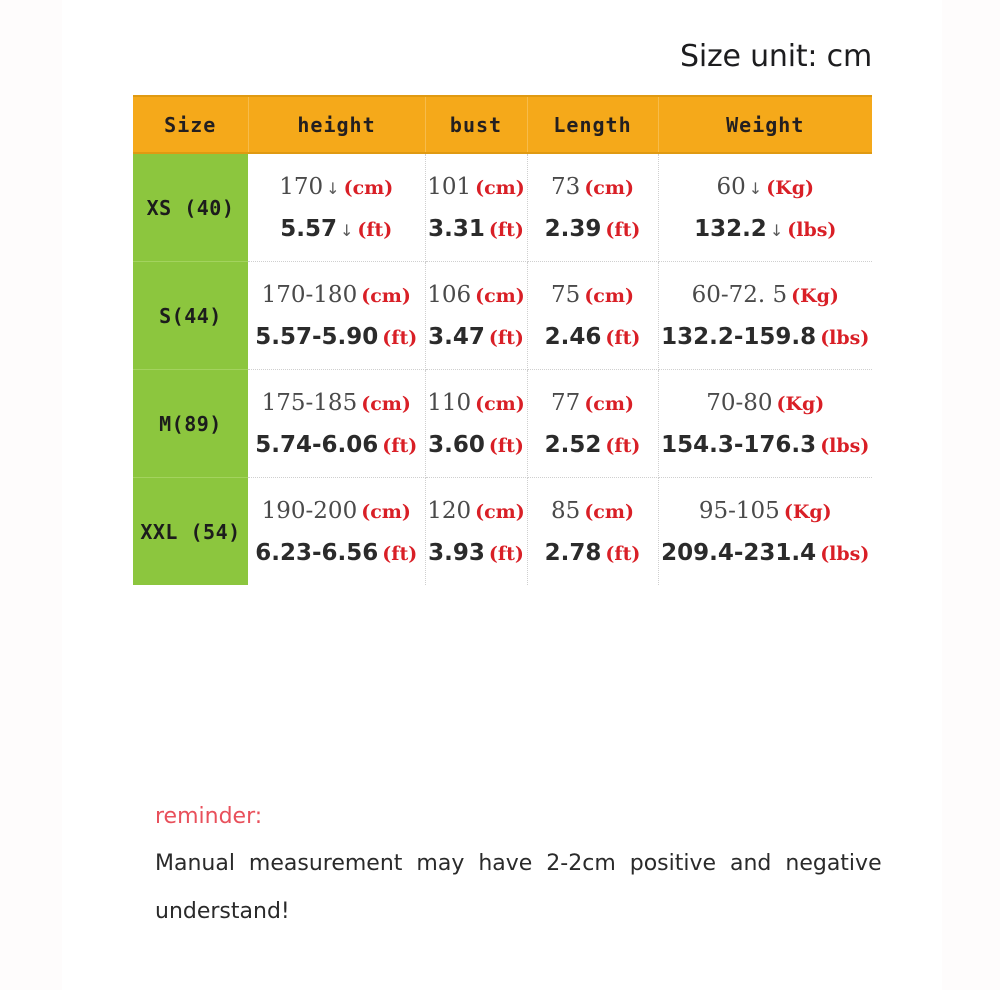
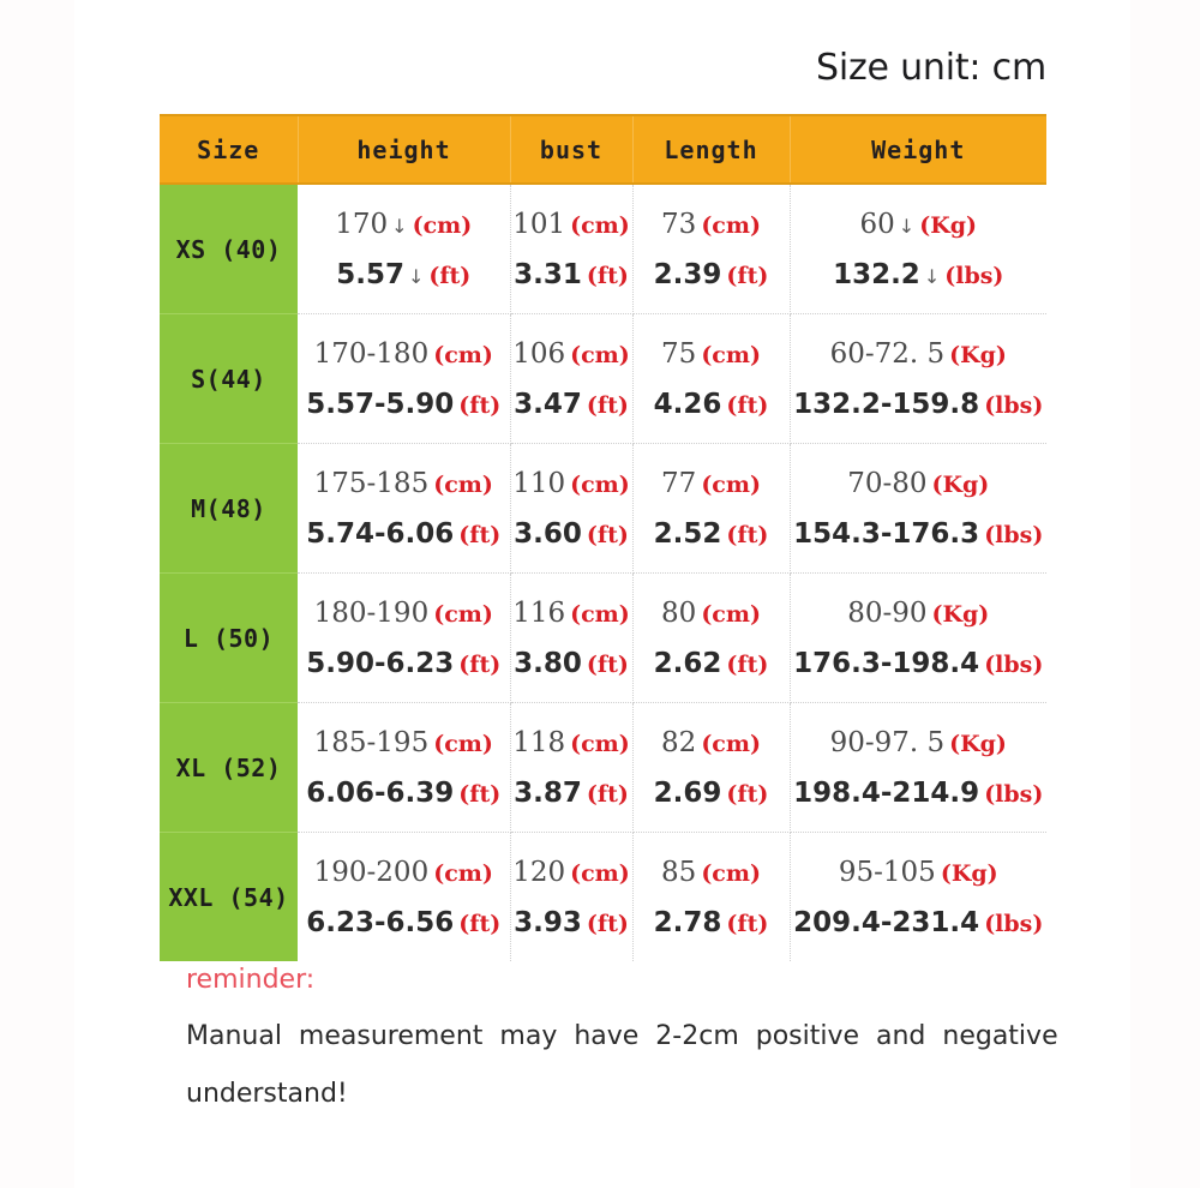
  Size unit: cm
  Size	height	bust	Length	Weight
  XS (40)	170 ↓ (cm)5.57 ↓ (ft)	101 (cm)3.31 (ft)	73 (cm)2.39 (ft)	60 ↓ (Kg)132.2 ↓ (lbs)
- S(44)	170-180 (cm)5.57-5.90 (ft)	106 (cm)3.47 (ft)	75 (cm)2.46 (ft)	60-72. 5 (Kg)132.2-159.8 (lbs)
+ S(44)	170-180 (cm)5.57-5.90 (ft)	106 (cm)3.47 (ft)	75 (cm)4.26 (ft)	60-72. 5 (Kg)132.2-159.8 (lbs)
- M(89)	175-185 (cm)5.74-6.06 (ft)	110 (cm)3.60 (ft)	77 (cm)2.52 (ft)	70-80 (Kg)154.3-176.3 (lbs)
+ M(48)	175-185 (cm)5.74-6.06 (ft)	110 (cm)3.60 (ft)	77 (cm)2.52 (ft)	70-80 (Kg)154.3-176.3 (lbs)
+ L (50)	180-190 (cm)5.90-6.23 (ft)	116 (cm)3.80 (ft)	80 (cm)2.62 (ft)	80-90 (Kg)176.3-198.4 (lbs)
+ XL (52)	185-195 (cm)6.06-6.39 (ft)	118 (cm)3.87 (ft)	82 (cm)2.69 (ft)	90-97. 5 (Kg)198.4-214.9 (lbs)
  XXL (54)	190-200 (cm)6.23-6.56 (ft)	120 (cm)3.93 (ft)	85 (cm)2.78 (ft)	95-105 (Kg)209.4-231.4 (lbs)
  reminder:
  Manual measurement may have 2-2cm positive and negative
  understand!
